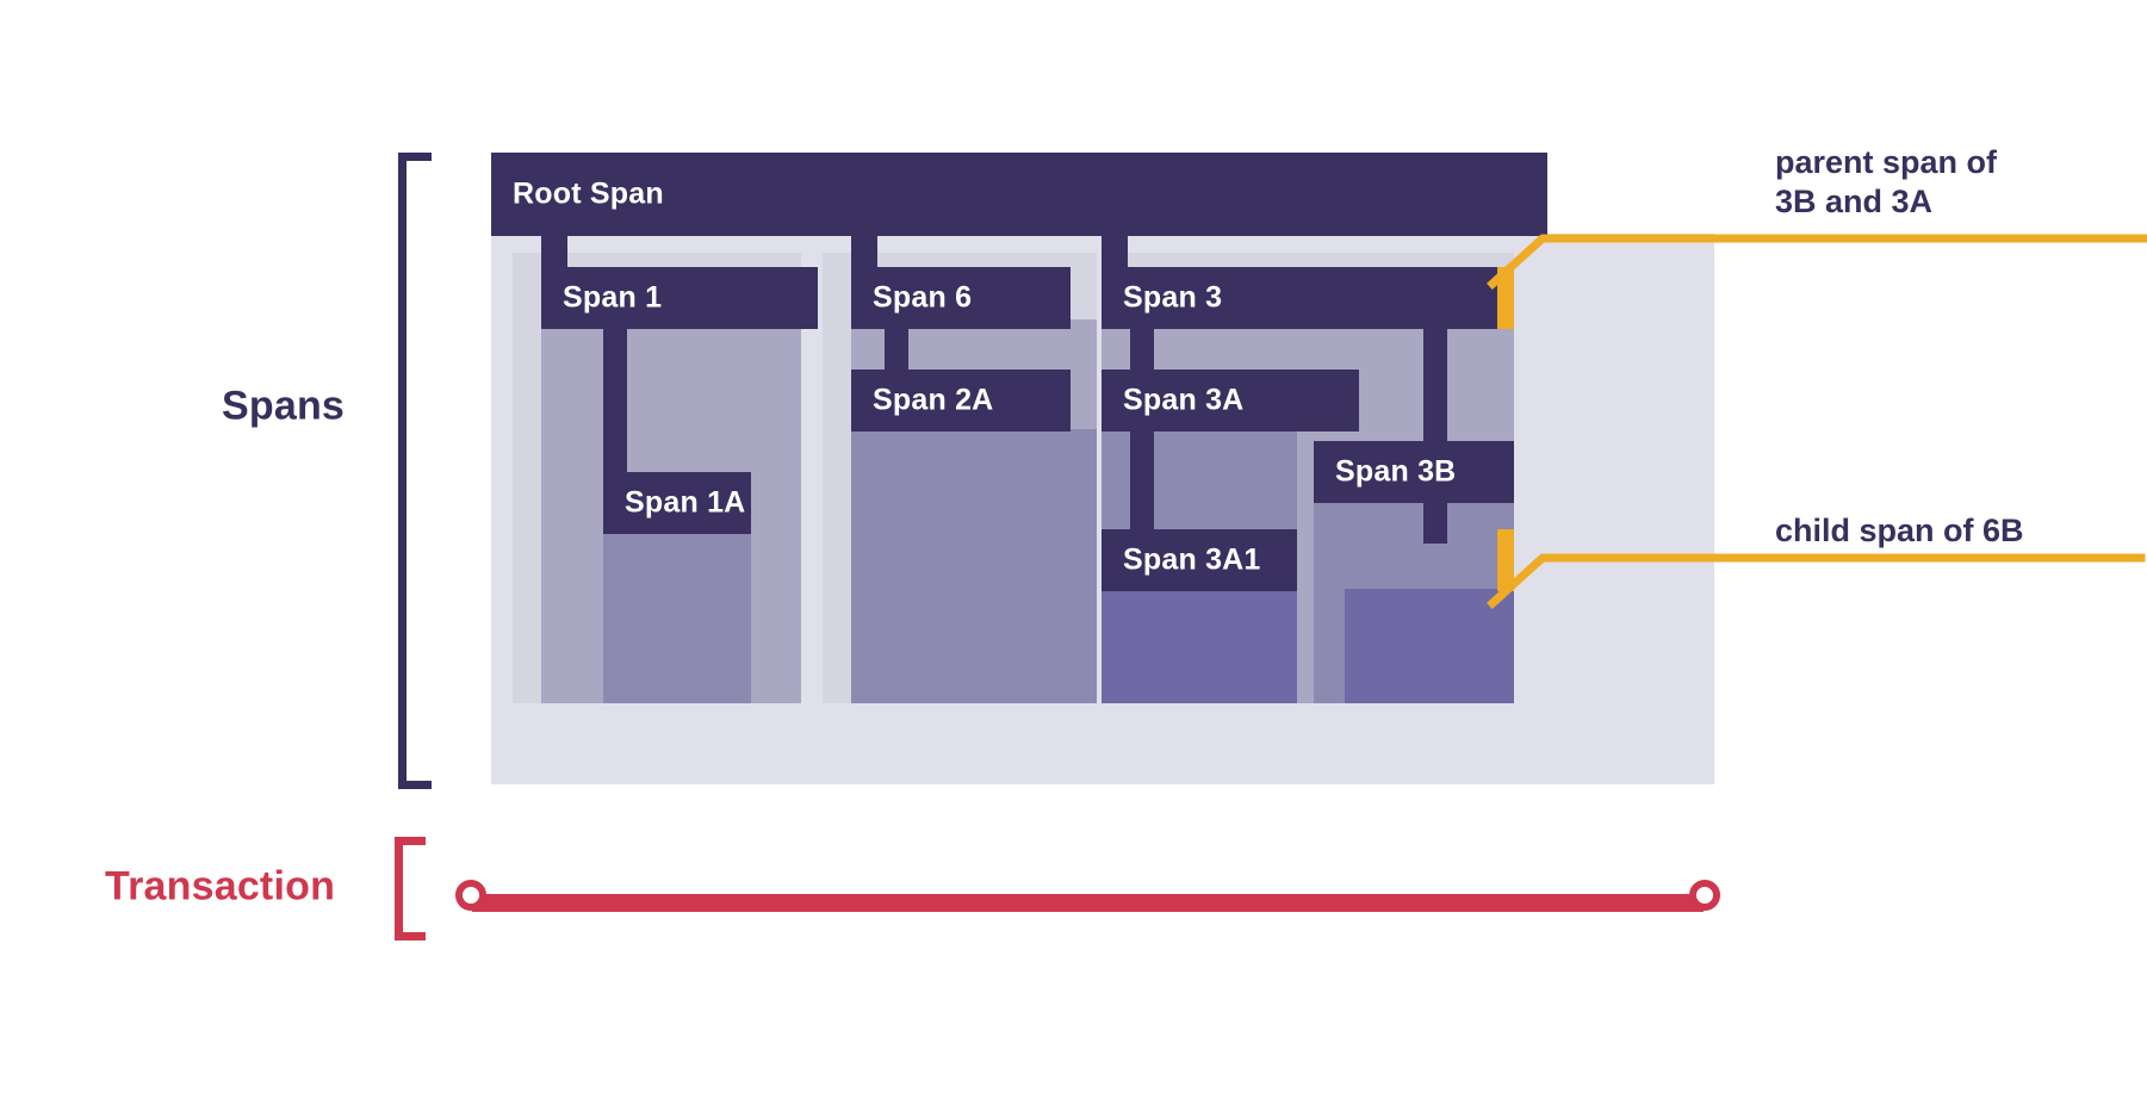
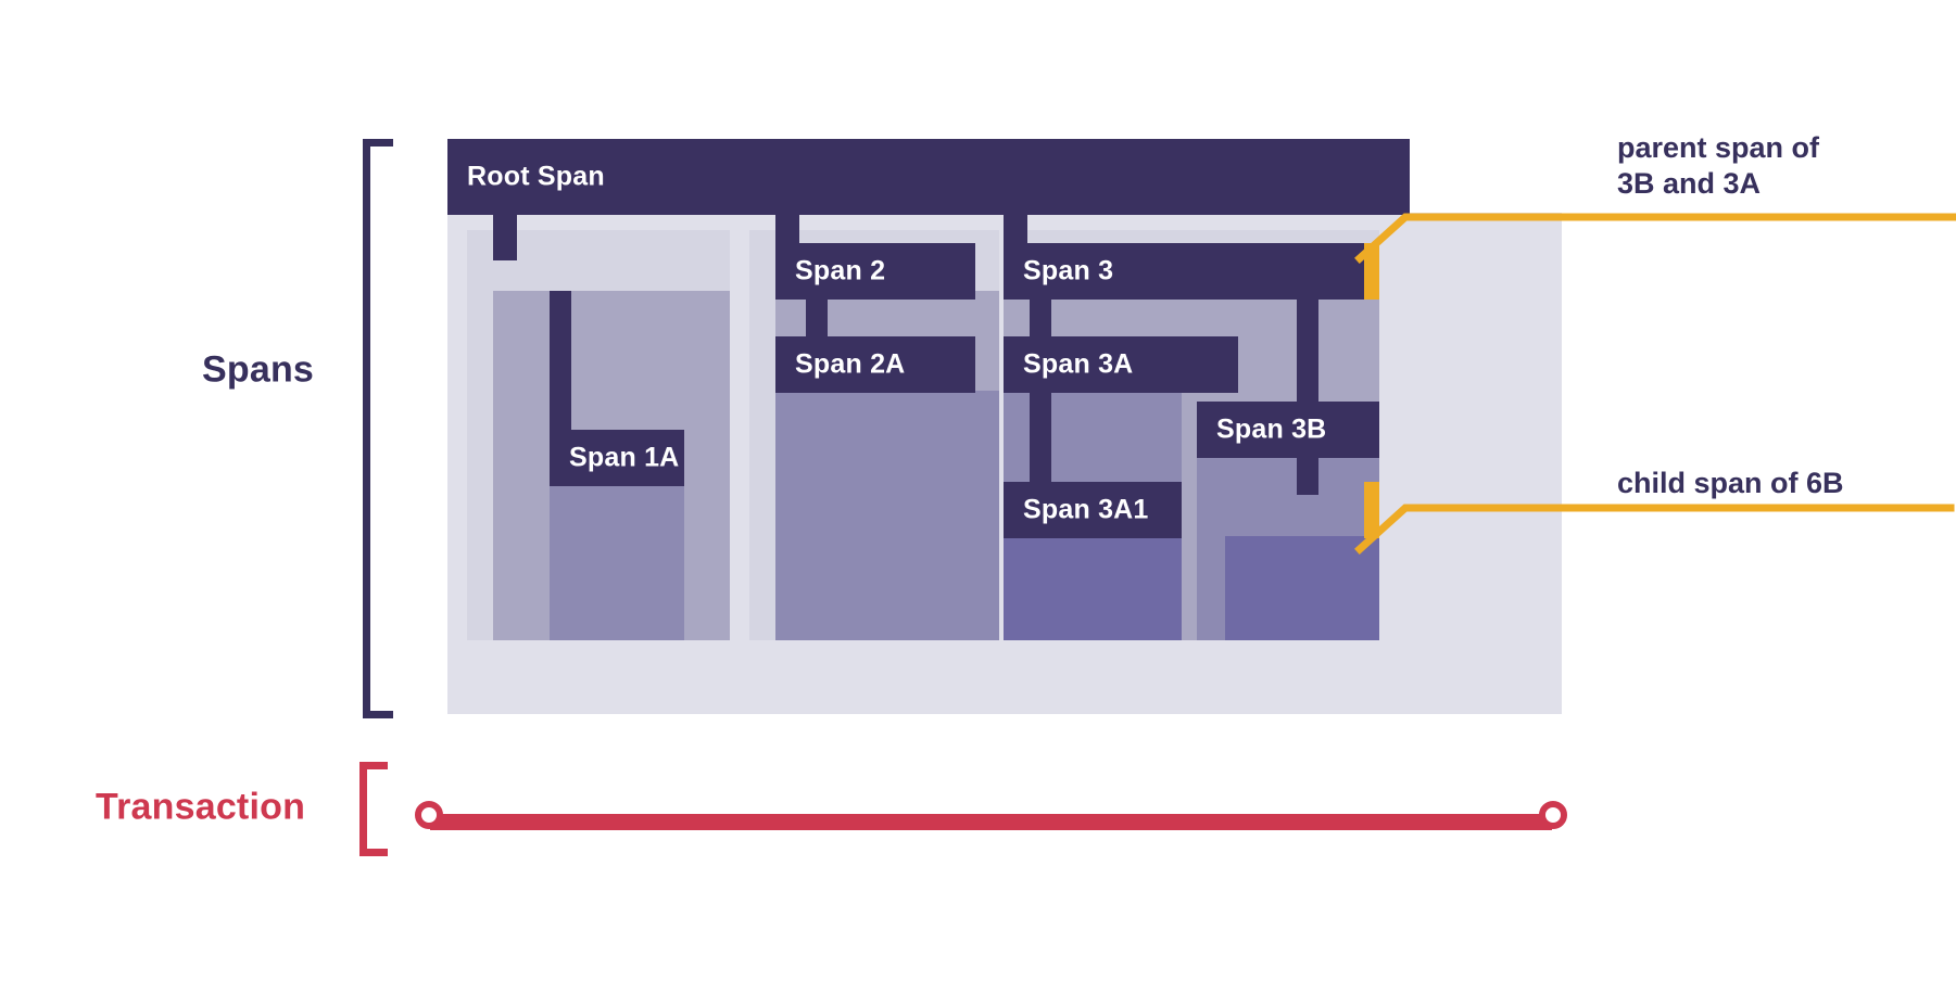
  Spans
  Root Span
- Span 1
  Span 1A
- Span 6
+ Span 2
  Span 2A
  Span 3
  Span 3A
  Span 3A1
  Span 3B
  parent span of
  3B and 3A
  child span of 6B
  Transaction
